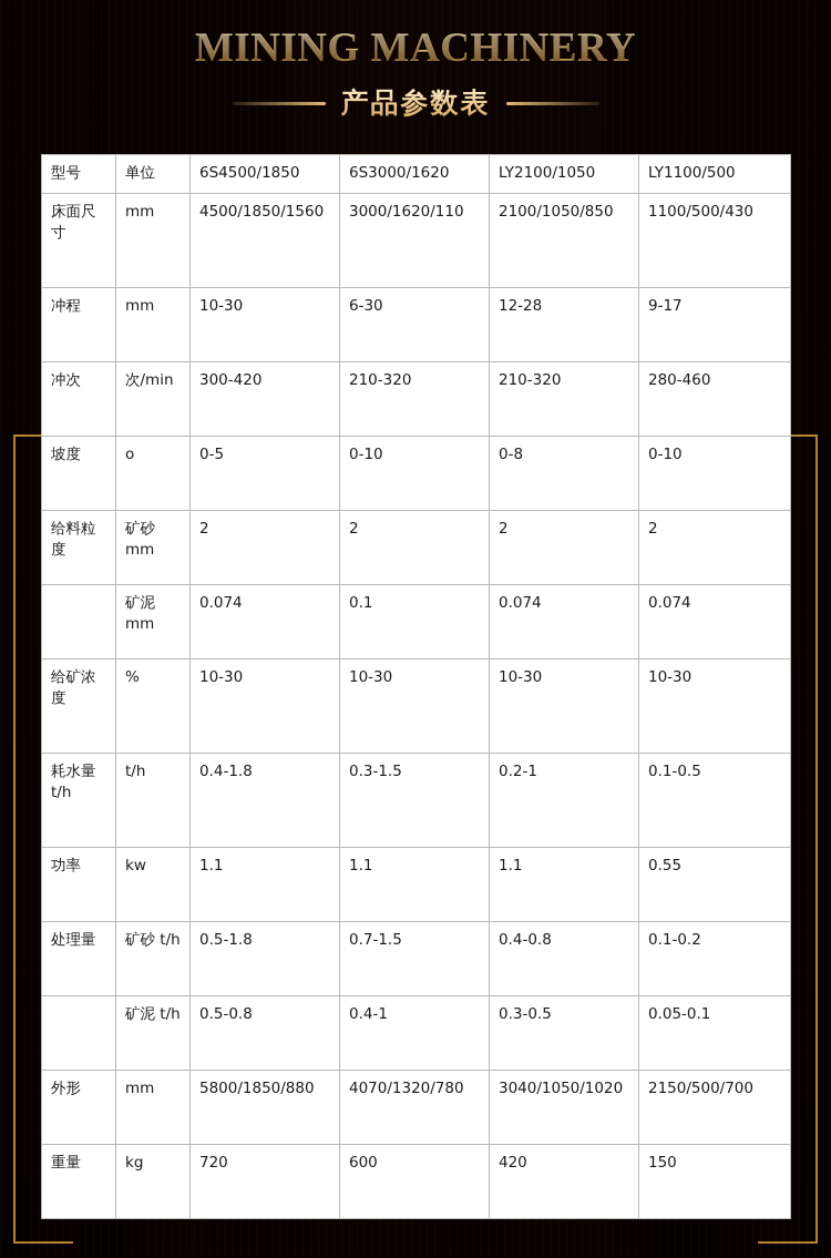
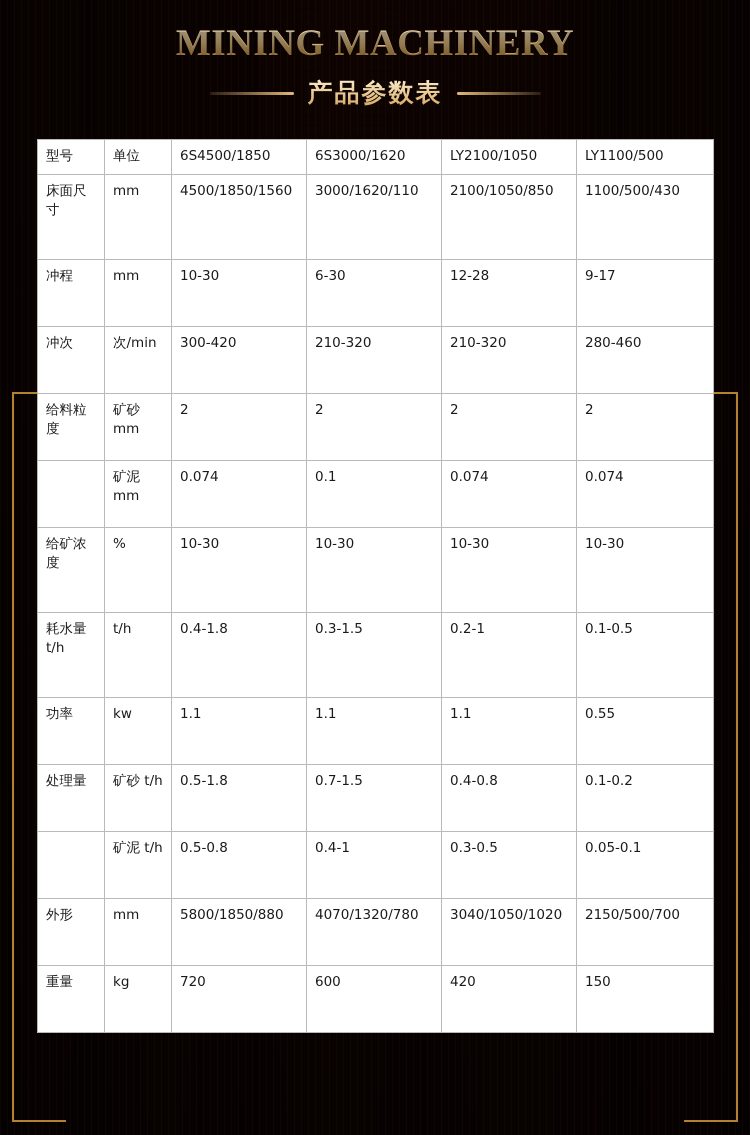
  MINING MACHINERY
  产品参数表
  型号	单位	6S4500/1850	6S3000/1620	LY2100/1050	LY1100/500
  床面尺寸	mm	4500/1850/1560	3000/1620/110	2100/1050/850	1100/500/430
  冲程	mm	10-30	6-30	12-28	9-17
  冲次	次/min	300-420	210-320	210-320	280-460
- 坡度	o	0-5	0-10	0-8	0-10
  给料粒度	矿砂 mm	2	2	2	2
  	矿泥 mm	0.074	0.1	0.074	0.074
  给矿浓度	%	10-30	10-30	10-30	10-30
  耗水量 t/h	t/h	0.4-1.8	0.3-1.5	0.2-1	0.1-0.5
  功率	kw	1.1	1.1	1.1	0.55
  处理量	矿砂 t/h	0.5-1.8	0.7-1.5	0.4-0.8	0.1-0.2
  	矿泥 t/h	0.5-0.8	0.4-1	0.3-0.5	0.05-0.1
  外形	mm	5800/1850/880	4070/1320/780	3040/1050/1020	2150/500/700
  重量	kg	720	600	420	150
